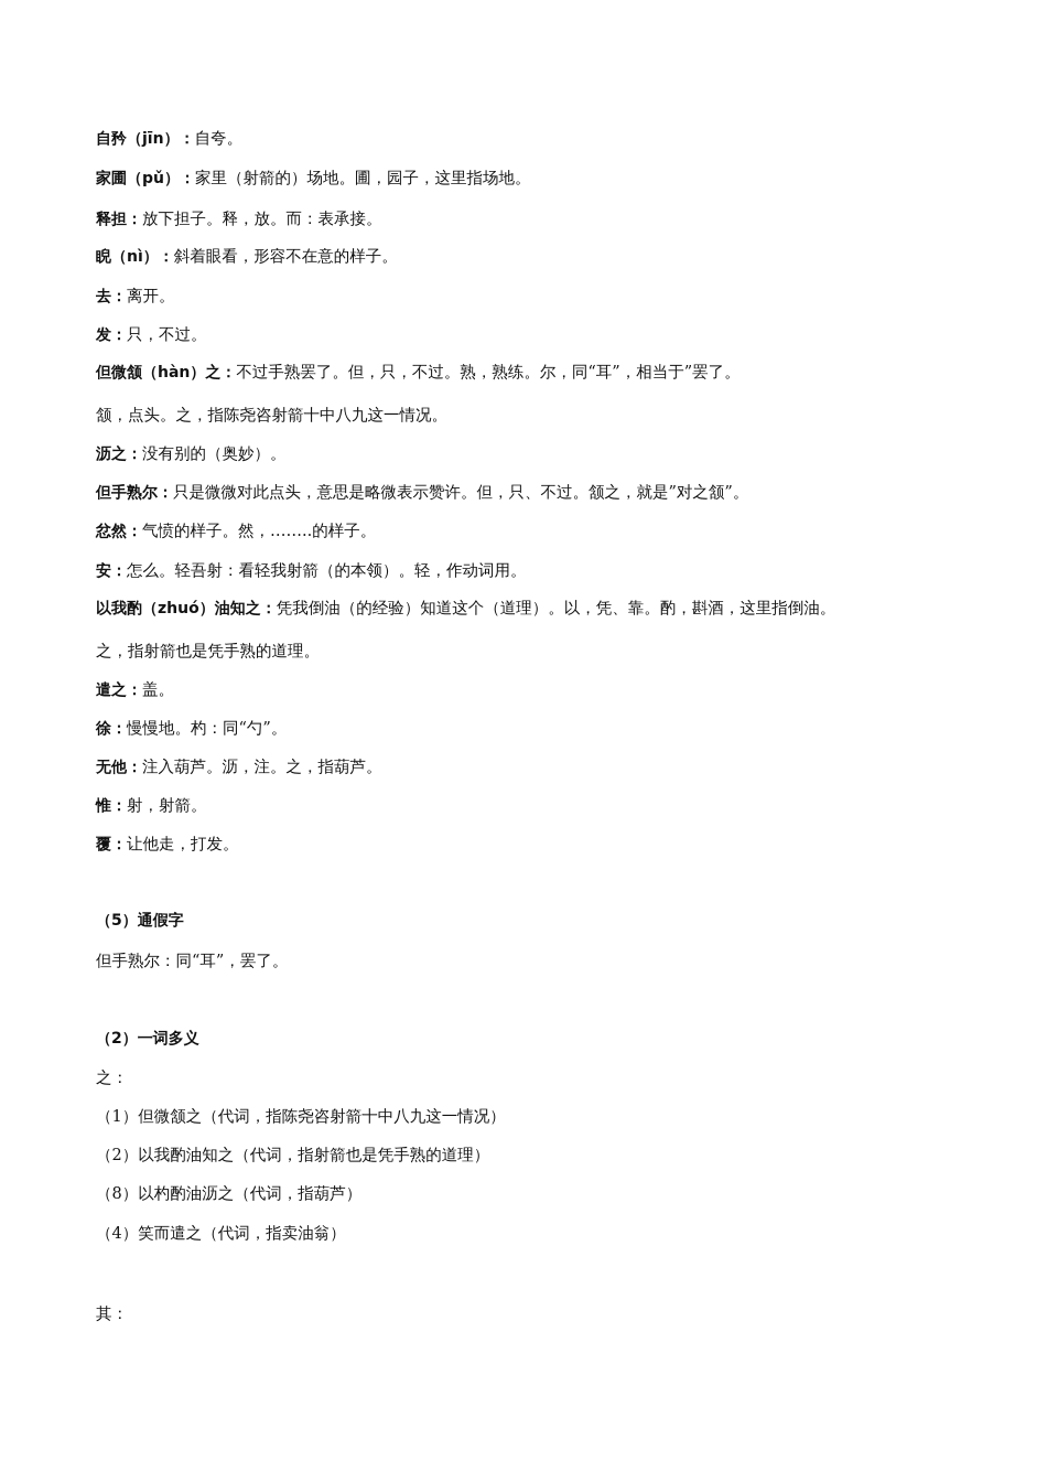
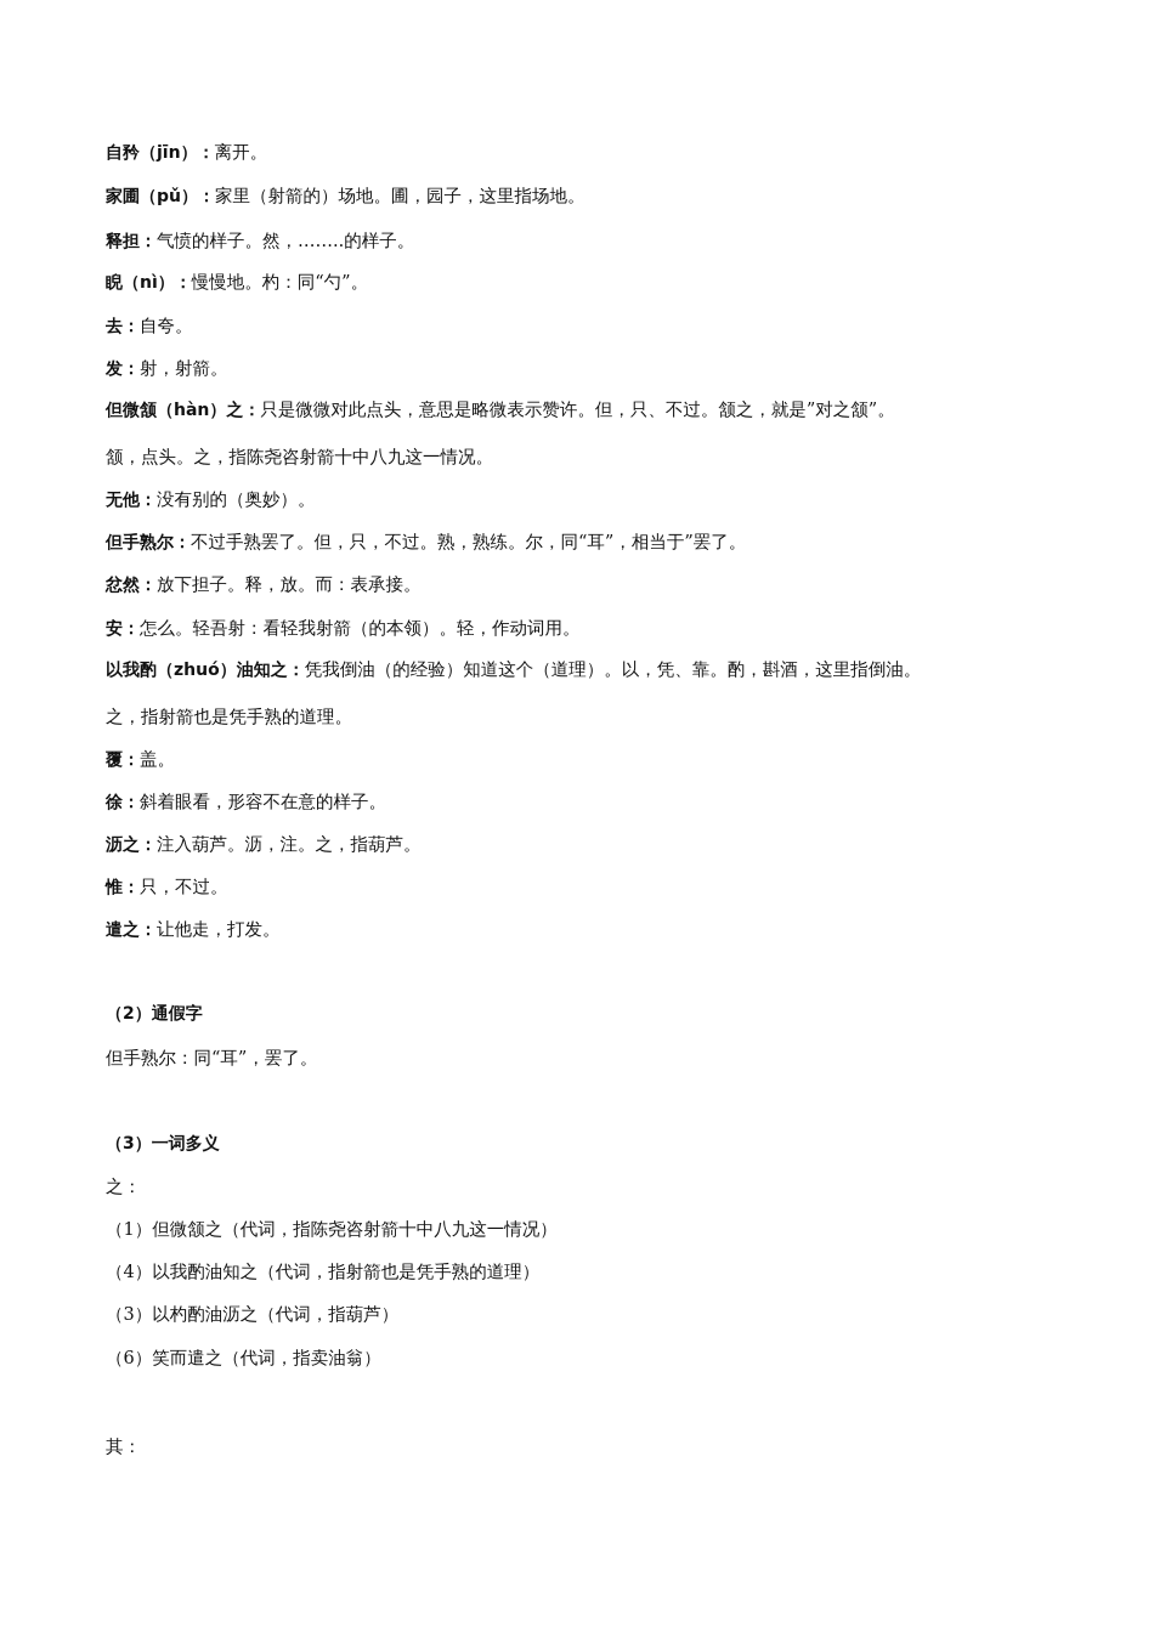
- 自矜（jīn）：自夸。
+ 自矜（jīn）：离开。
  家圃（pǔ）：家里（射箭的）场地。圃，园子，这里指场地。
- 释担：放下担子。释，放。而：表承接。
+ 释担：气愤的样子。然，……..的样子。
- 睨（nì）：斜着眼看，形容不在意的样子。
+ 睨（nì）：慢慢地。杓：同“勺”。
- 去：离开。
+ 去：自夸。
- 发：只，不过。
+ 发：射，射箭。
- 但微颔（hàn）之：不过手熟罢了。但，只，不过。熟，熟练。尔，同“耳”，相当于”罢了。
+ 但微颔（hàn）之：只是微微对此点头，意思是略微表示赞许。但，只、不过。颔之，就是”对之颔”。
  颔，点头。之，指陈尧咨射箭十中八九这一情况。
- 沥之：没有别的（奥妙）。
+ 无他：没有别的（奥妙）。
- 但手熟尔：只是微微对此点头，意思是略微表示赞许。但，只、不过。颔之，就是”对之颔”。
+ 但手熟尔：不过手熟罢了。但，只，不过。熟，熟练。尔，同“耳”，相当于”罢了。
- 忿然：气愤的样子。然，……..的样子。
+ 忿然：放下担子。释，放。而：表承接。
  安：怎么。轻吾射：看轻我射箭（的本领）。轻，作动词用。
  以我酌（zhuó）油知之：凭我倒油（的经验）知道这个（道理）。以，凭、靠。酌，斟酒，这里指倒油。
  之，指射箭也是凭手熟的道理。
- 遣之：盖。
+ 覆：盖。
- 徐：慢慢地。杓：同“勺”。
+ 徐：斜着眼看，形容不在意的样子。
- 无他：注入葫芦。沥，注。之，指葫芦。
+ 沥之：注入葫芦。沥，注。之，指葫芦。
- 惟：射，射箭。
+ 惟：只，不过。
- 覆：让他走，打发。
+ 遣之：让他走，打发。
- （5）通假字
+ （2）通假字
  但手熟尔：同“耳”，罢了。
- （2）一词多义
+ （3）一词多义
  之：
  （1）但微颔之（代词，指陈尧咨射箭十中八九这一情况）
- （2）以我酌油知之（代词，指射箭也是凭手熟的道理）
+ （4）以我酌油知之（代词，指射箭也是凭手熟的道理）
- （8）以杓酌油沥之（代词，指葫芦）
+ （3）以杓酌油沥之（代词，指葫芦）
- （4）笑而遣之（代词，指卖油翁）
+ （6）笑而遣之（代词，指卖油翁）
  其：
